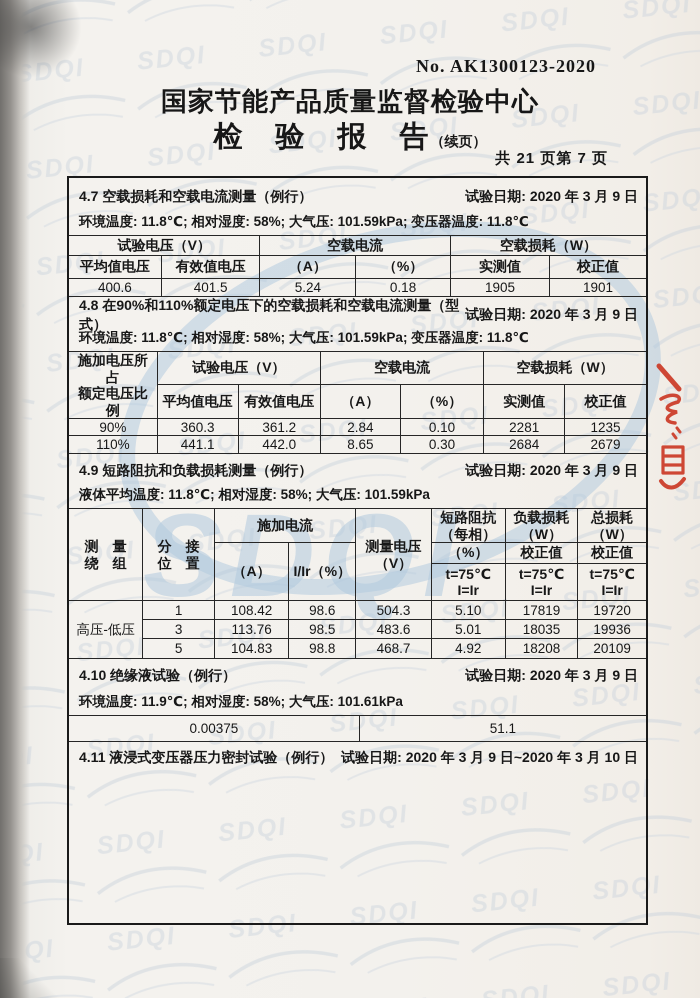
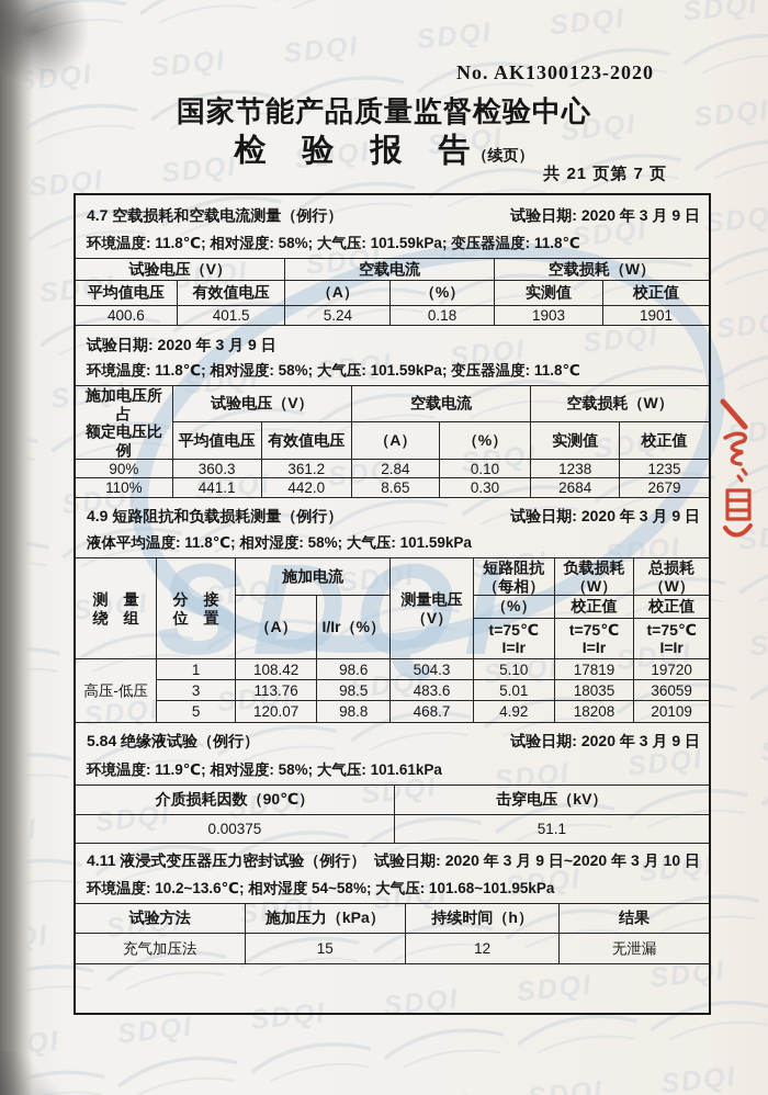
  SDQI
  No. AK1300123-2020
  国家节能产品质量监督检验中心
  检 验 报 告（续页）
  共 21 页第 7 页
  4.7 空载损耗和空载电流测量（例行）
  试验日期: 2020 年 3 月 9 日
  环境温度: 11.8℃; 相对湿度: 58%; 大气压: 101.59kPa; 变压器温度: 11.8℃
  试验电压（V）	空载电流	空载损耗（W）
  平均值电压	有效值电压	（A）	（%）	实测值	校正值
- 400.6	401.5	5.24	0.18	1905	1901
+ 400.6	401.5	5.24	0.18	1903	1901
- 4.8 在90%和110%额定电压下的空载损耗和空载电流测量（型式）
  试验日期: 2020 年 3 月 9 日
  环境温度: 11.8℃; 相对湿度: 58%; 大气压: 101.59kPa; 变压器温度: 11.8℃
  施加电压所占 额定电压比例	试验电压（V）	空载电流	空载损耗（W）
  平均值电压	有效值电压	（A）	（%）	实测值	校正值
- 90%	360.3	361.2	2.84	0.10	2281	1235
+ 90%	360.3	361.2	2.84	0.10	1238	1235
  110%	441.1	442.0	8.65	0.30	2684	2679
  4.9 短路阻抗和负载损耗测量（例行）
  试验日期: 2020 年 3 月 9 日
  液体平均温度: 11.8℃; 相对湿度: 58%; 大气压: 101.59kPa
  测 量 绕 组	分 接 位 置	施加电流	测量电压 （V）	短路阻抗 （每相）	负载损耗 （W）	总损耗 （W）
  （A）	I/Ir（%）	（%）	校正值	校正值
  t=75℃ I=Ir	t=75℃ I=Ir	t=75℃ I=Ir
  高压-低压	1	108.42	98.6	504.3	5.10	17819	19720
- 3	113.76	98.5	483.6	5.01	18035	19936
+ 3	113.76	98.5	483.6	5.01	18035	36059
- 5	104.83	98.8	468.7	4.92	18208	20109
+ 5	120.07	98.8	468.7	4.92	18208	20109
- 4.10 绝缘液试验（例行）
+ 5.84 绝缘液试验（例行）
  试验日期: 2020 年 3 月 9 日
  环境温度: 11.9℃; 相对湿度: 58%; 大气压: 101.61kPa
+ 介质损耗因数（90℃）	击穿电压（kV）
  0.00375	51.1
  4.11 液浸式变压器压力密封试验（例行）
  试验日期: 2020 年 3 月 9 日~2020 年 3 月 10 日
+ 环境温度: 10.2~13.6℃; 相对湿度 54~58%; 大气压: 101.68~101.95kPa
+ 试验方法	施加压力（kPa）	持续时间（h）	结果
+ 充气加压法	15	12	无泄漏
